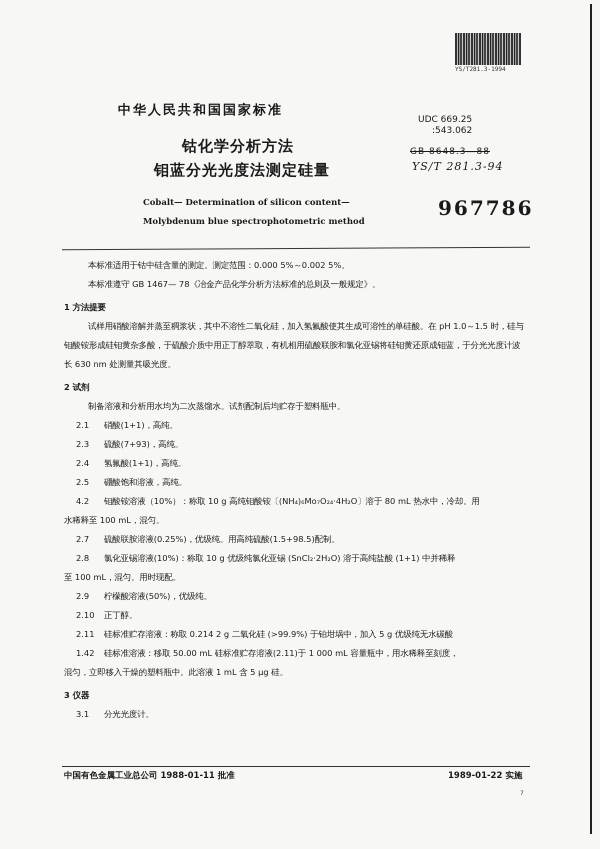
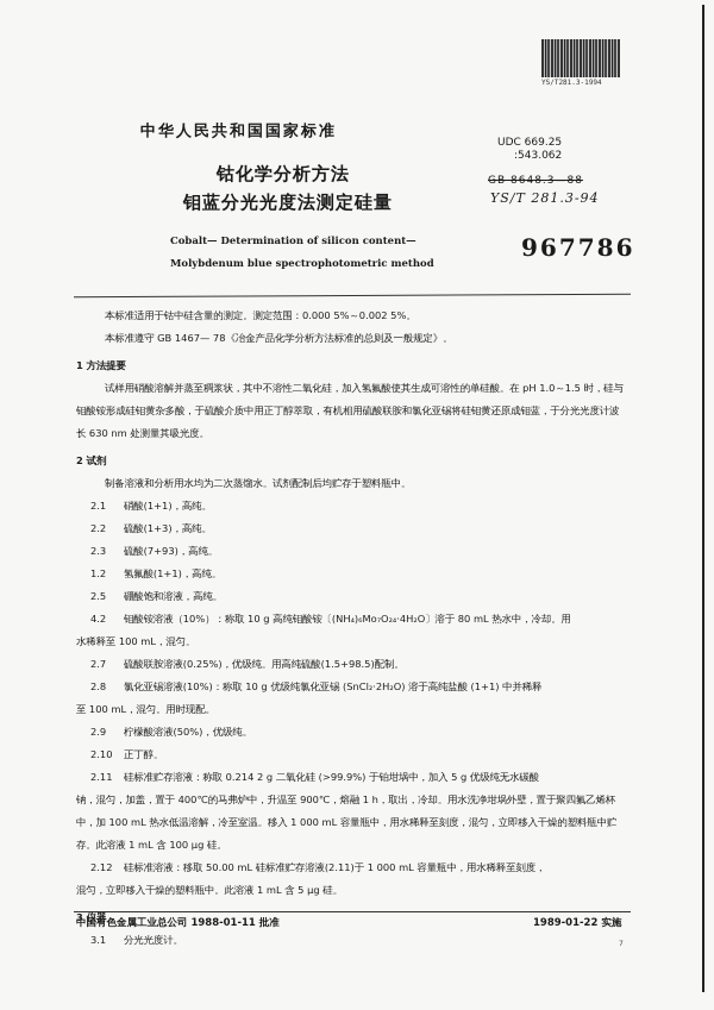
  中华人民共和国国家标准
  UDC 669.25
  :543.062
  GB 8648.3—88
  YS/T 281.3-94
  钴化学分析方法
  钼蓝分光光度法测定硅量
  Cobalt— Determination of silicon content—
  Molybdenum blue spectrophotometric method
  967786
  本标准适用于钴中硅含量的测定。测定范围：0.000 5%～0.002 5%。
  本标准遵守 GB 1467— 78《冶金产品化学分析方法标准的总则及一般规定》。
  1 方法提要
  试样用硝酸溶解并蒸至稠浆状，其中不溶性二氧化硅，加入氢氟酸使其生成可溶性的单硅酸。在 pH 1.0～1.5 时，硅与钼酸铵形成硅钼黄杂多酸，于硫酸介质中用正丁醇萃取，有机相用硫酸联胺和氯化亚锡将硅钼黄还原成钼蓝，于分光光度计波长 630 nm 处测量其吸光度。
  2 试剂
  制备溶液和分析用水均为二次蒸馏水。试剂配制后均贮存于塑料瓶中。
  2.1 硝酸(1+1)，高纯。
+ 2.2 硫酸(1+3)，高纯。
  2.3 硫酸(7+93)，高纯。
- 2.4 氢氟酸(1+1)，高纯。
+ 1.2 氢氟酸(1+1)，高纯。
  2.5 硼酸饱和溶液，高纯。
  4.2 钼酸铵溶液（10%）：称取 10 g 高纯钼酸铵〔(NH₄)₆Mo₇O₂₄·4H₂O〕溶于 80 mL 热水中，冷却。用
  水稀释至 100 mL，混匀。
  2.7 硫酸联胺溶液(0.25%)，优级纯。用高纯硫酸(1.5+98.5)配制。
  2.8 氯化亚锡溶液(10%)：称取 10 g 优级纯氯化亚锡 (SnCl₂·2H₂O) 溶于高纯盐酸 (1+1) 中并稀释
  至 100 mL，混匀。用时现配。
  2.9 柠檬酸溶液(50%)，优级纯。
  2.10 正丁醇。
  2.11 硅标准贮存溶液：称取 0.214 2 g 二氧化硅 (>99.9%) 于铂坩埚中，加入 5 g 优级纯无水碳酸
+ 钠，混匀，加盖，置于 400℃的马弗炉中，升温至 900℃，熔融 1 h，取出，冷却。用水洗净坩埚外壁，置于聚四氟乙烯杯中，加 100 mL 热水低温溶解，冷至室温。移入 1 000 mL 容量瓶中，用水稀释至刻度，混匀，立即移入干燥的塑料瓶中贮存。此溶液 1 mL 含 100 μg 硅。
- 1.42 硅标准溶液：移取 50.00 mL 硅标准贮存溶液(2.11)于 1 000 mL 容量瓶中，用水稀释至刻度，
+ 2.12 硅标准溶液：移取 50.00 mL 硅标准贮存溶液(2.11)于 1 000 mL 容量瓶中，用水稀释至刻度，
  混匀，立即移入干燥的塑料瓶中。此溶液 1 mL 含 5 μg 硅。
  3 仪器
  3.1 分光光度计。
  中国有色金属工业总公司 1988-01-11 批准
  1989-01-22 实施
